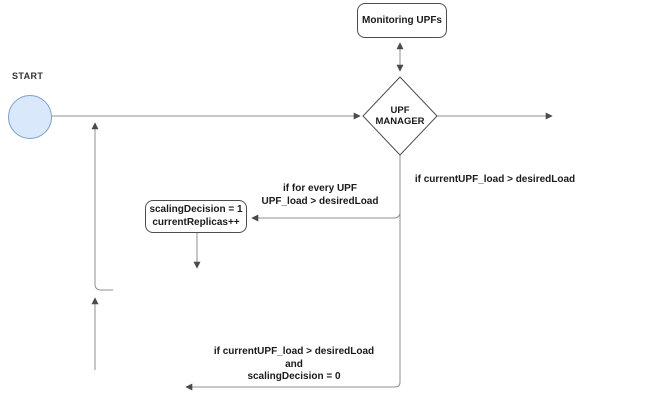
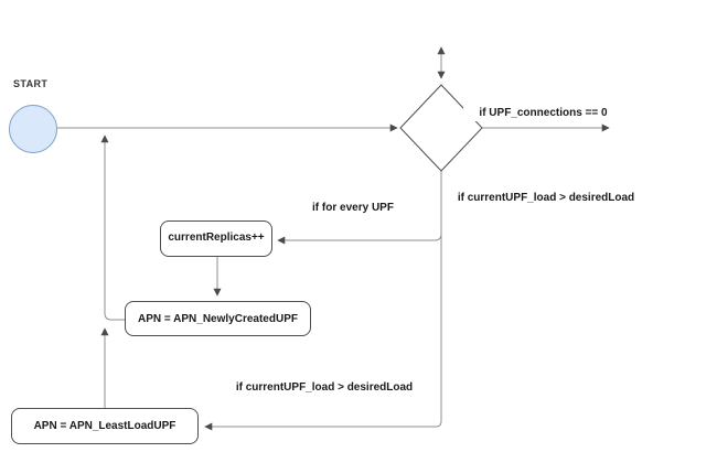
  START
- Monitoring UPFs
- UPF
- MANAGER
- scalingDecision = 1
  currentReplicas++
+ APN = APN_NewlyCreatedUPF
+ APN = APN_LeastLoadUPF
+ if UPF_connections == 0
  if currentUPF_load > desiredLoad
  if for every UPF
- UPF_load > desiredLoad
  if currentUPF_load > desiredLoad
- and
- scalingDecision = 0
